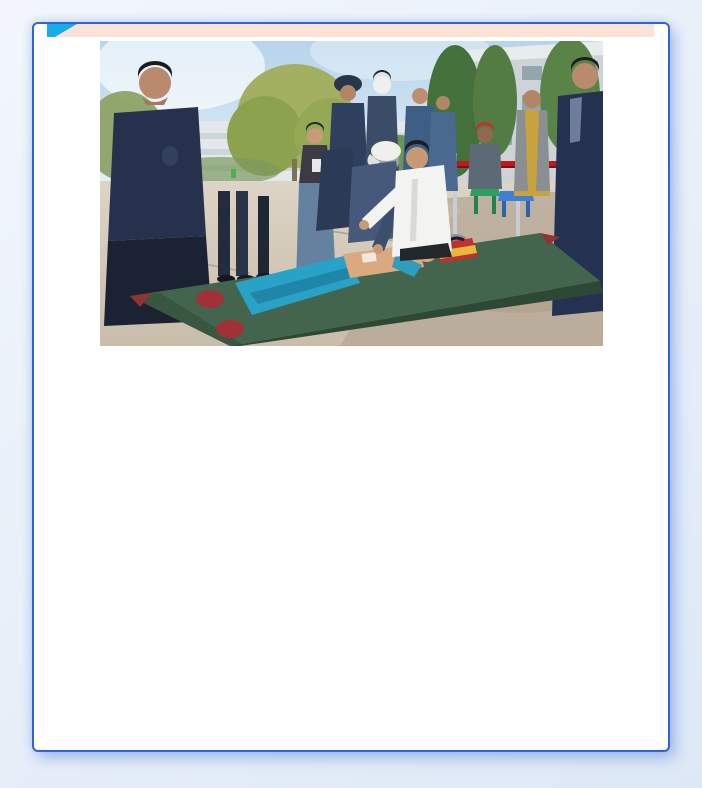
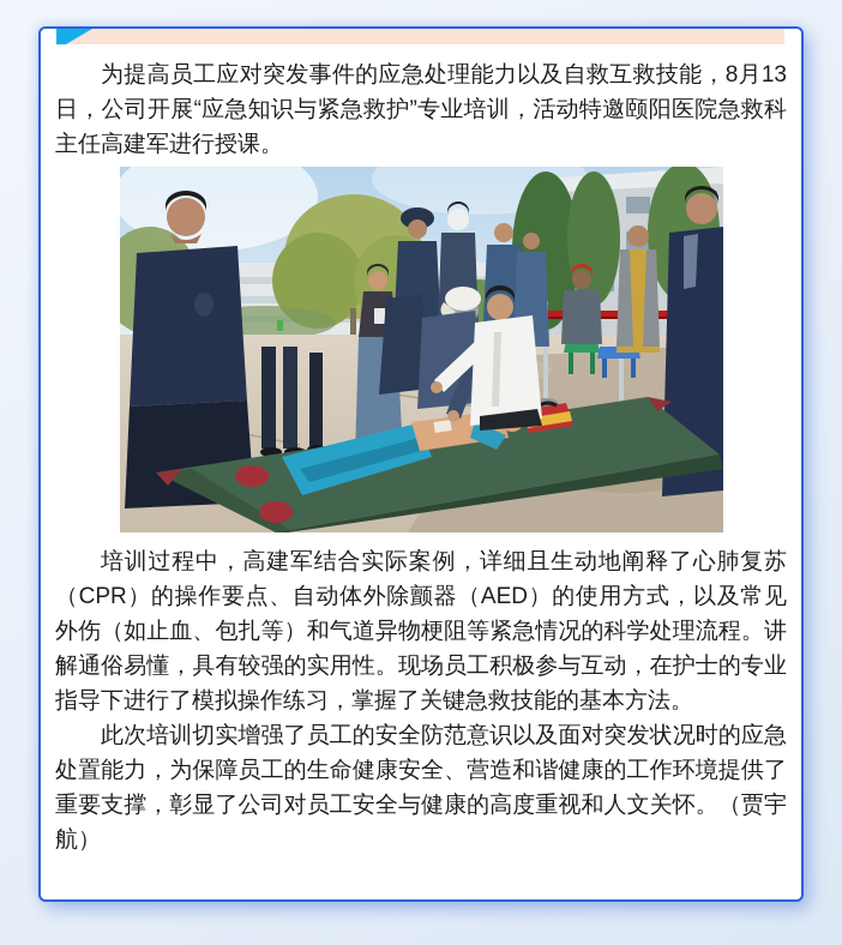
+ 为提高员工应对突发事件的应急处理能力以及自救互救技能，8月13日，公司开展“应急知识与紧急救护”专业培训，活动特邀颐阳医院急救科主任高建军进行授课。
+ 培训过程中，高建军结合实际案例，详细且生动地阐释了心肺复苏（CPR）的操作要点、自动体外除颤器（AED）的使用方式，以及常见外伤（如止血、包扎等）和气道异物梗阻等紧急情况的科学处理流程。讲解通俗易懂，具有较强的实用性。现场员工积极参与互动，在护士的专业指导下进行了模拟操作练习，掌握了关键急救技能的基本方法。
+ 此次培训切实增强了员工的安全防范意识以及面对突发状况时的应急处置能力，为保障员工的生命健康安全、营造和谐健康的工作环境提供了重要支撑，彰显了公司对员工安全与健康的高度重视和人文关怀。（贾宇航）
